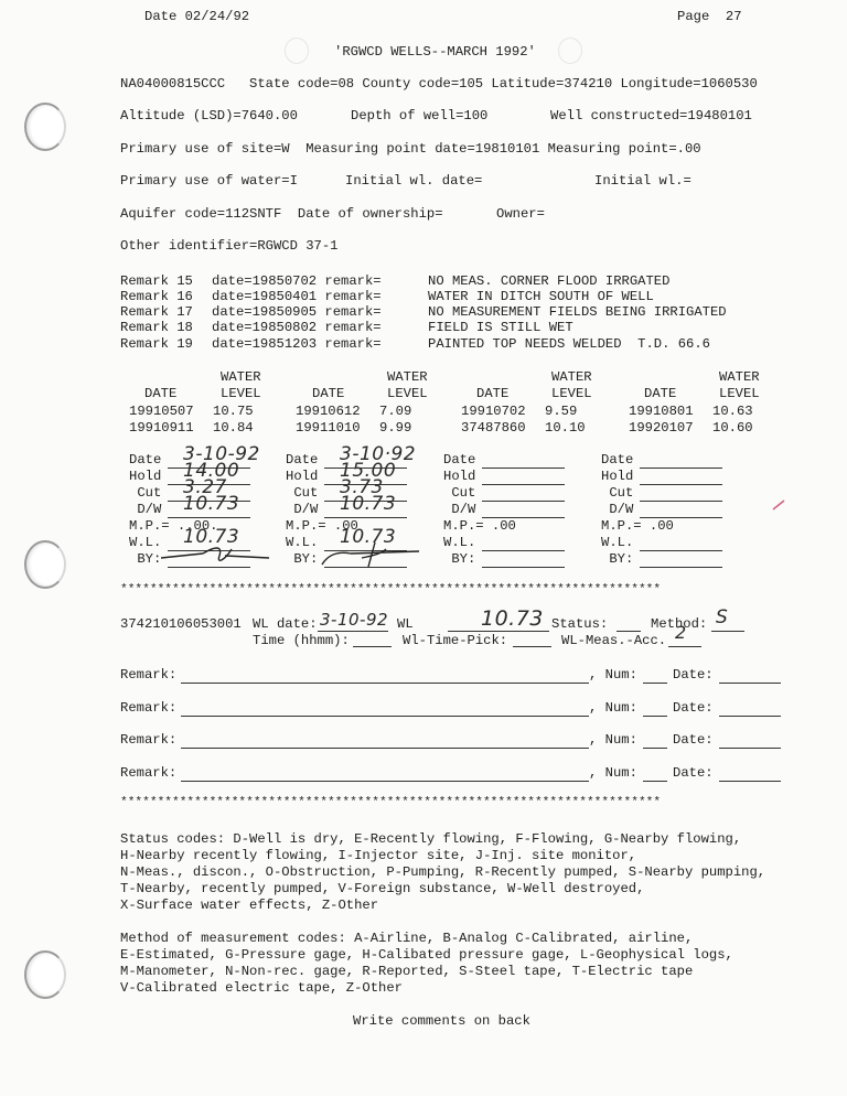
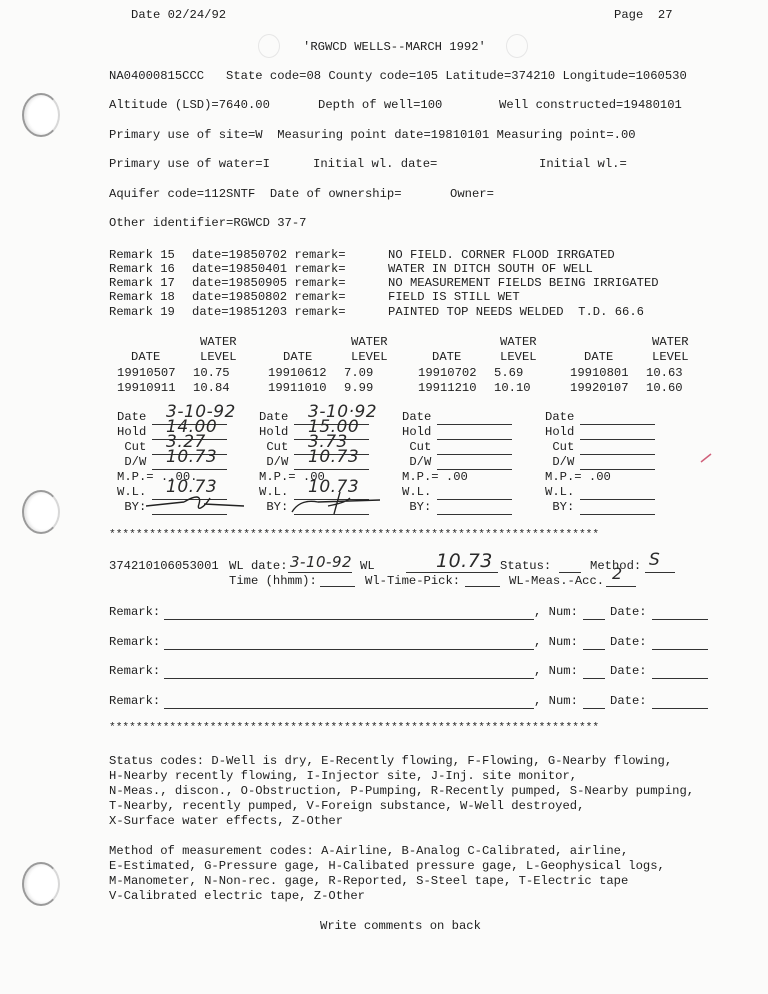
  Date 02/24/92
  Page 27
  'RGWCD WELLS--MARCH 1992'
  NA04000815CCC State code=08 County code=105 Latitude=374210 Longitude=1060530
  Altitude (LSD)=7640.00
  Depth of well=100
  Well constructed=19480101
  Primary use of site=W Measuring point date=19810101 Measuring point=.00
  Primary use of water=I
  Initial wl. date=
  Initial wl.=
  Aquifer code=112SNTF Date of ownership=
  Owner=
- Other identifier=RGWCD 37-1
+ Other identifier=RGWCD 37-7
  Remark 15
  date=19850702 remark=
- NO MEAS. CORNER FLOOD IRRGATED
+ NO FIELD. CORNER FLOOD IRRGATED
  Remark 16
  date=19850401 remark=
  WATER IN DITCH SOUTH OF WELL
  Remark 17
  date=19850905 remark=
  NO MEASUREMENT FIELDS BEING IRRIGATED
  Remark 18
  date=19850802 remark=
  FIELD IS STILL WET
  Remark 19
  date=19851203 remark=
  PAINTED TOP NEEDS WELDED T.D. 66.6
  WATER
  WATER
  WATER
  WATER
  DATE
  LEVEL
  DATE
  LEVEL
  DATE
  LEVEL
  DATE
  LEVEL
  19910507
  10.75
  19910612
  7.09
  19910702
- 9.59
+ 5.69
  19910801
  10.63
  19910911
  10.84
  19911010
  9.99
- 37487860
+ 19911210
  10.10
  19920107
  10.60
  Date
  3-10-92
  Hold
  14.00
  Cut
  3.27
  D/W
  10.73
  M.P.= ..00.
  W.L.
  10.73
  BY:
  Date
  3-10·92
  Hold
  15.00
  Cut
  3.73
  D/W
  10.73
  M.P.= .00
  W.L.
  10.73
  BY:
  Date
  Hold
  Cut
  D/W
  M.P.= .00
  W.L.
  BY:
  Date
  Hold
  Cut
  D/W
  M.P.= .00
  W.L.
  BY:
  *************************************************************************
  374210106053001
  WL date:
  3-10-92
  WL
  10.73
  Status:
  Method:
  S
  Time (hhmm):
  Wl-Time-Pick:
  WL-Meas.-Acc.
  2
  Remark:
  , Num:
  Date:
  Remark:
  , Num:
  Date:
  Remark:
  , Num:
  Date:
  Remark:
  , Num:
  Date:
  *************************************************************************
  Status codes: D-Well is dry, E-Recently flowing, F-Flowing, G-Nearby flowing,
  H-Nearby recently flowing, I-Injector site, J-Inj. site monitor,
  N-Meas., discon., O-Obstruction, P-Pumping, R-Recently pumped, S-Nearby pumping,
  T-Nearby, recently pumped, V-Foreign substance, W-Well destroyed,
  X-Surface water effects, Z-Other
  Method of measurement codes: A-Airline, B-Analog C-Calibrated, airline,
  E-Estimated, G-Pressure gage, H-Calibated pressure gage, L-Geophysical logs,
  M-Manometer, N-Non-rec. gage, R-Reported, S-Steel tape, T-Electric tape
  V-Calibrated electric tape, Z-Other
  Write comments on back
